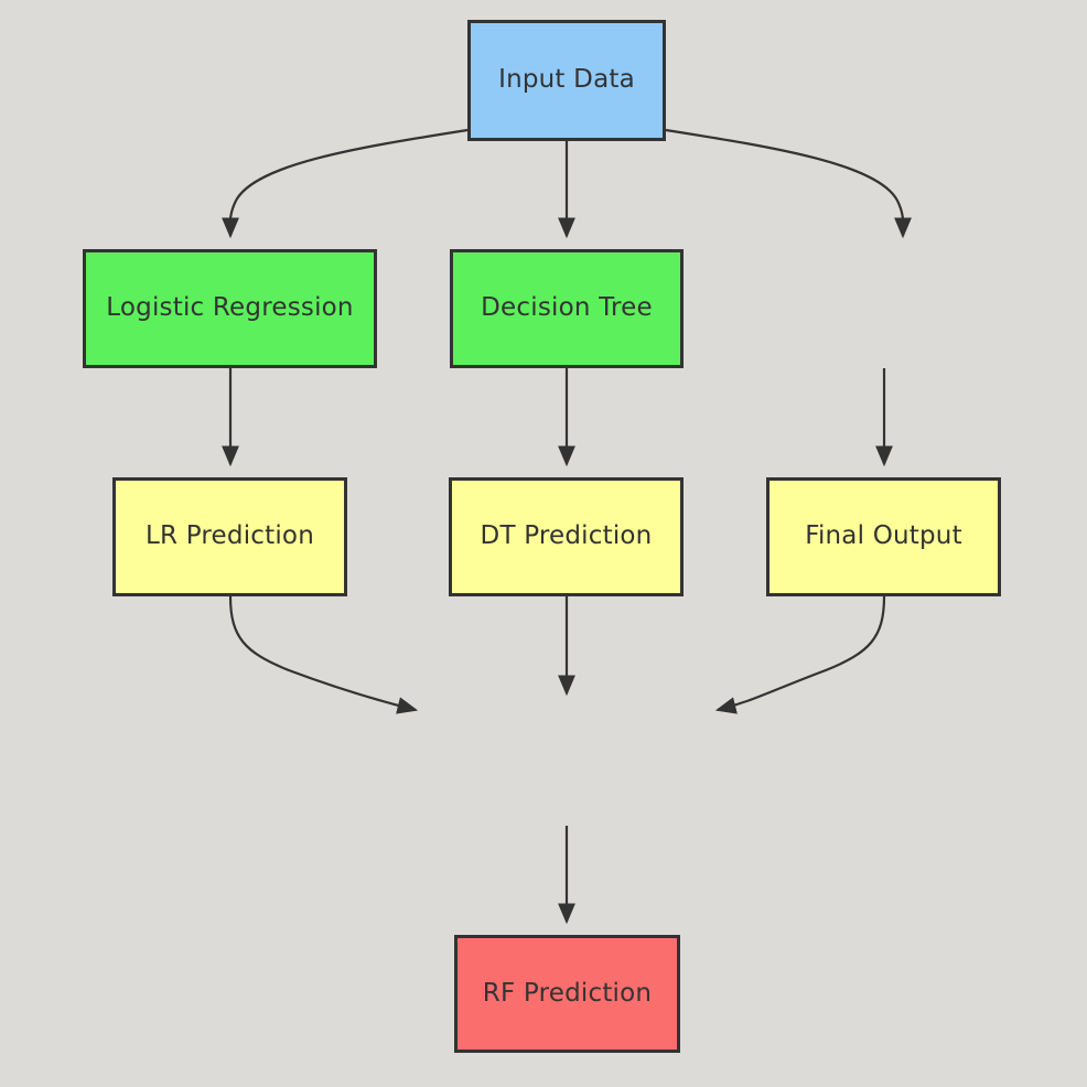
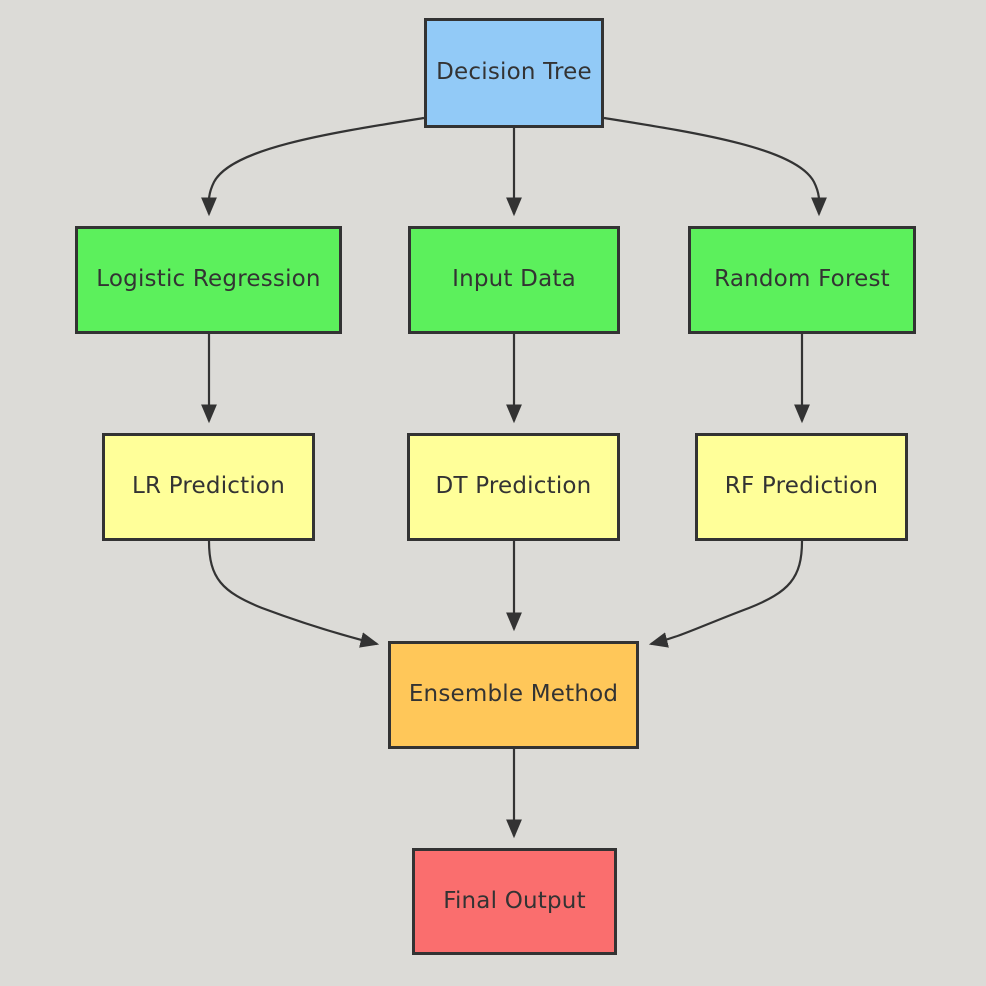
- Input Data
+ Decision Tree
  Logistic Regression
- Decision Tree
+ Input Data
+ Random Forest
  LR Prediction
  DT Prediction
- Final Output
+ RF Prediction
+ Ensemble Method
- RF Prediction
+ Final Output
